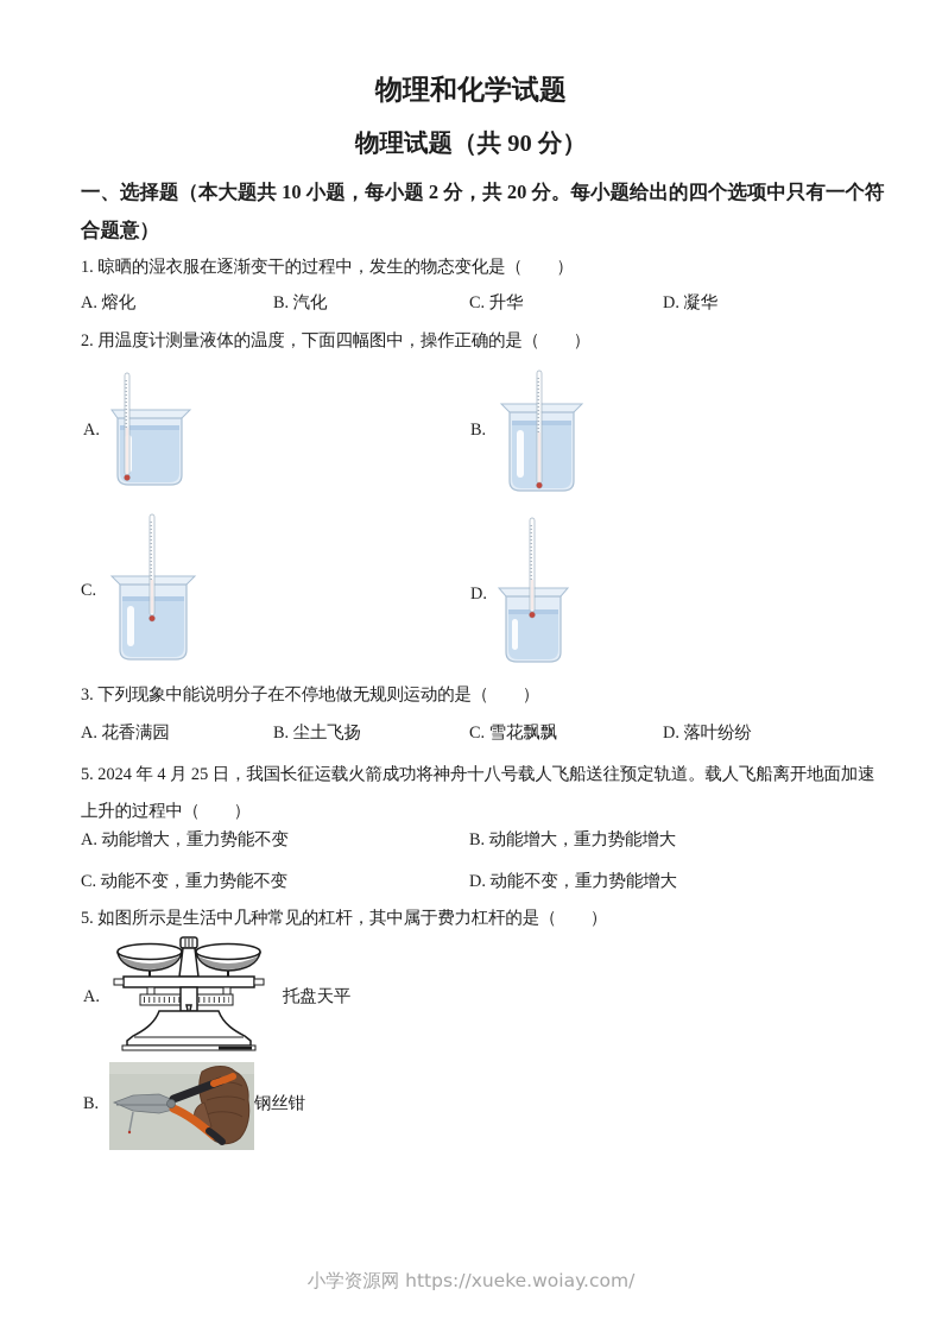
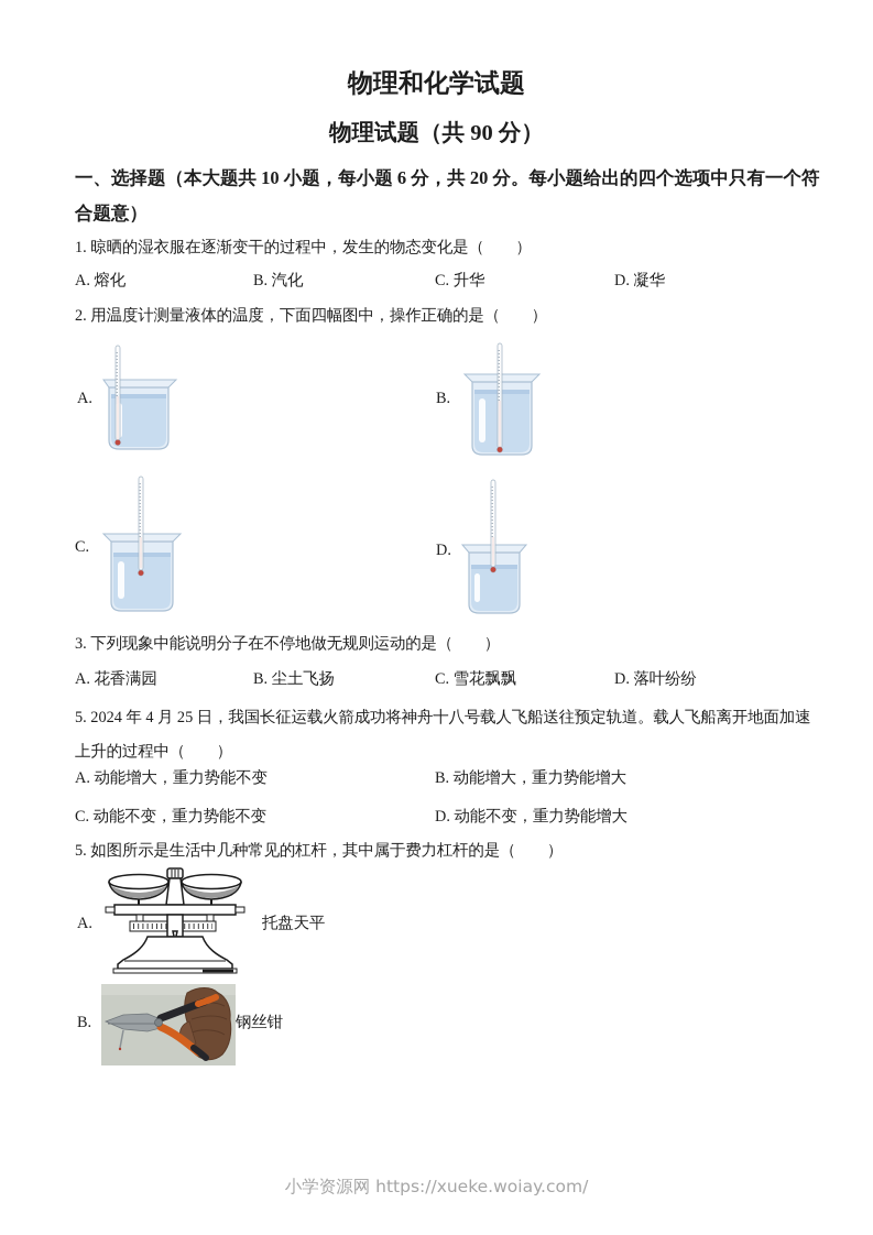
  物理和化学试题
  物理试题（共 90 分）
- 一、选择题（本大题共 10 小题，每小题 2 分，共 20 分。每小题给出的四个选项中只有一个符合题意）
+ 一、选择题（本大题共 10 小题，每小题 6 分，共 20 分。每小题给出的四个选项中只有一个符合题意）
  1. 晾晒的湿衣服在逐渐变干的过程中，发生的物态变化是（ ）
  A. 熔化
  B. 汽化
  C. 升华
  D. 凝华
  2. 用温度计测量液体的温度，下面四幅图中，操作正确的是（ ）
  A.
  B.
  C.
  D.
  3. 下列现象中能说明分子在不停地做无规则运动的是（ ）
  A. 花香满园
  B. 尘土飞扬
  C. 雪花飘飘
  D. 落叶纷纷
  5. 2024 年 4 月 25 日，我国长征运载火箭成功将神舟十八号载人飞船送往预定轨道。载人飞船离开地面加速上升的过程中（ ）
  A. 动能增大，重力势能不变
  B. 动能增大，重力势能增大
  C. 动能不变，重力势能不变
  D. 动能不变，重力势能增大
  5. 如图所示是生活中几种常见的杠杆，其中属于费力杠杆的是（ ）
  A.
  托盘天平
  B.
  钢丝钳
  小学资源网 https://xueke.woiay.com/
